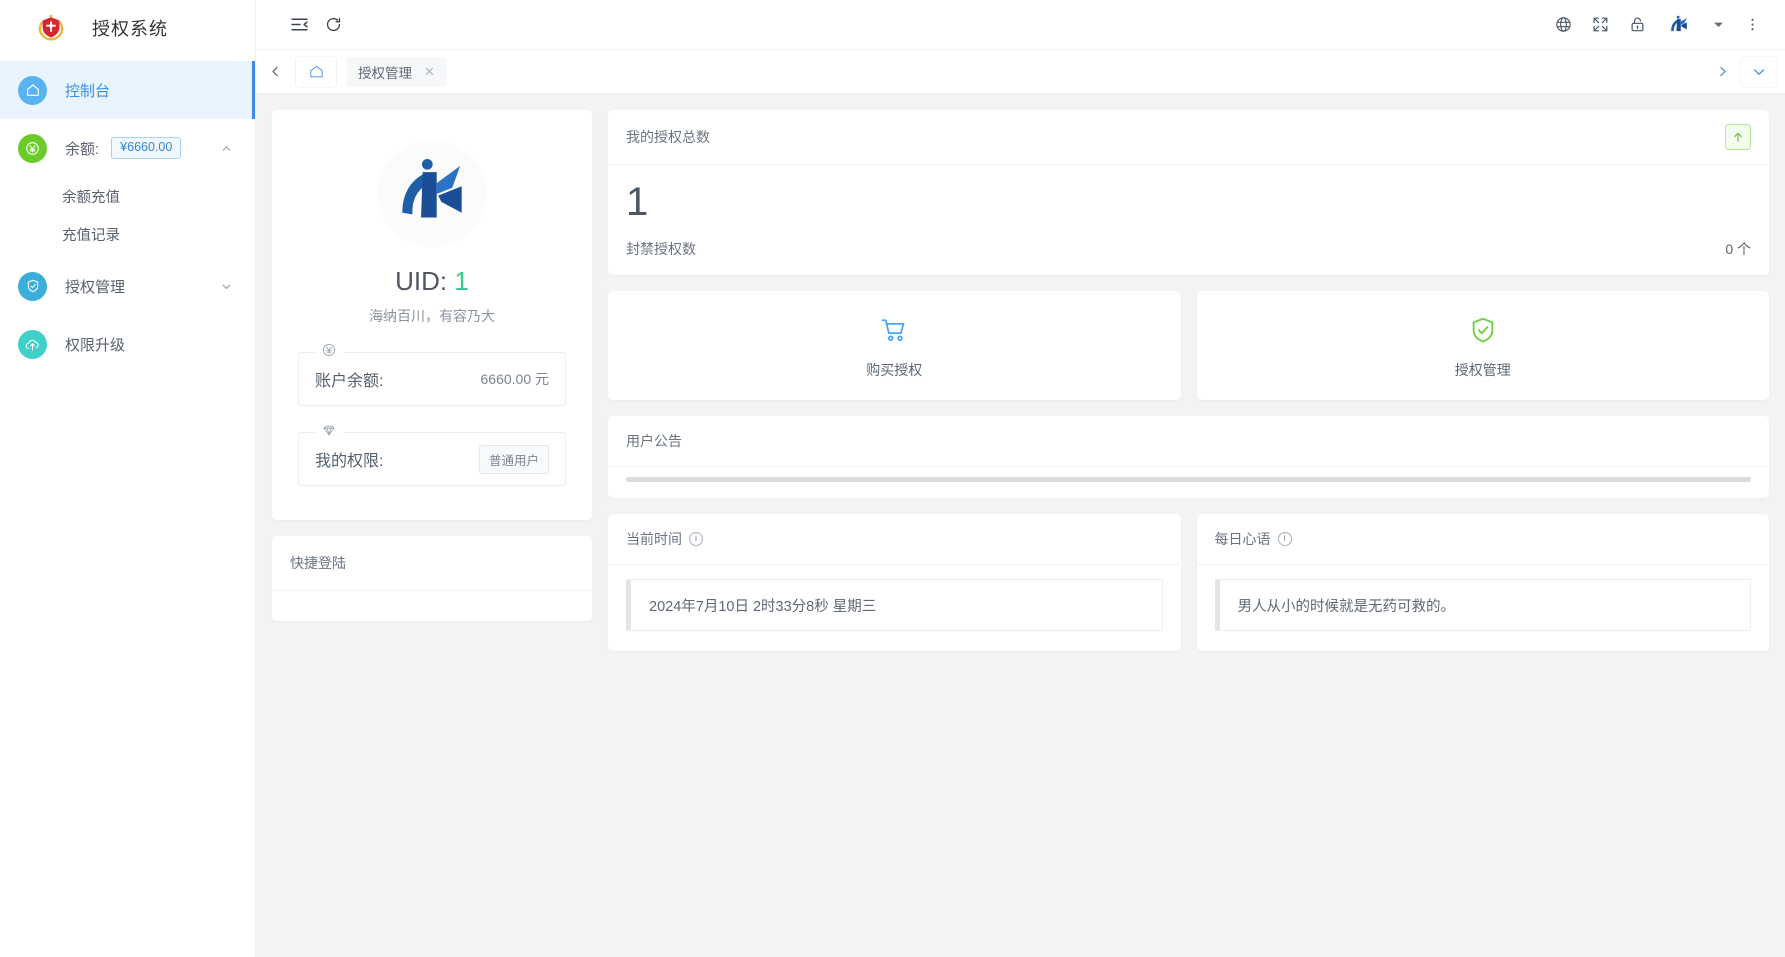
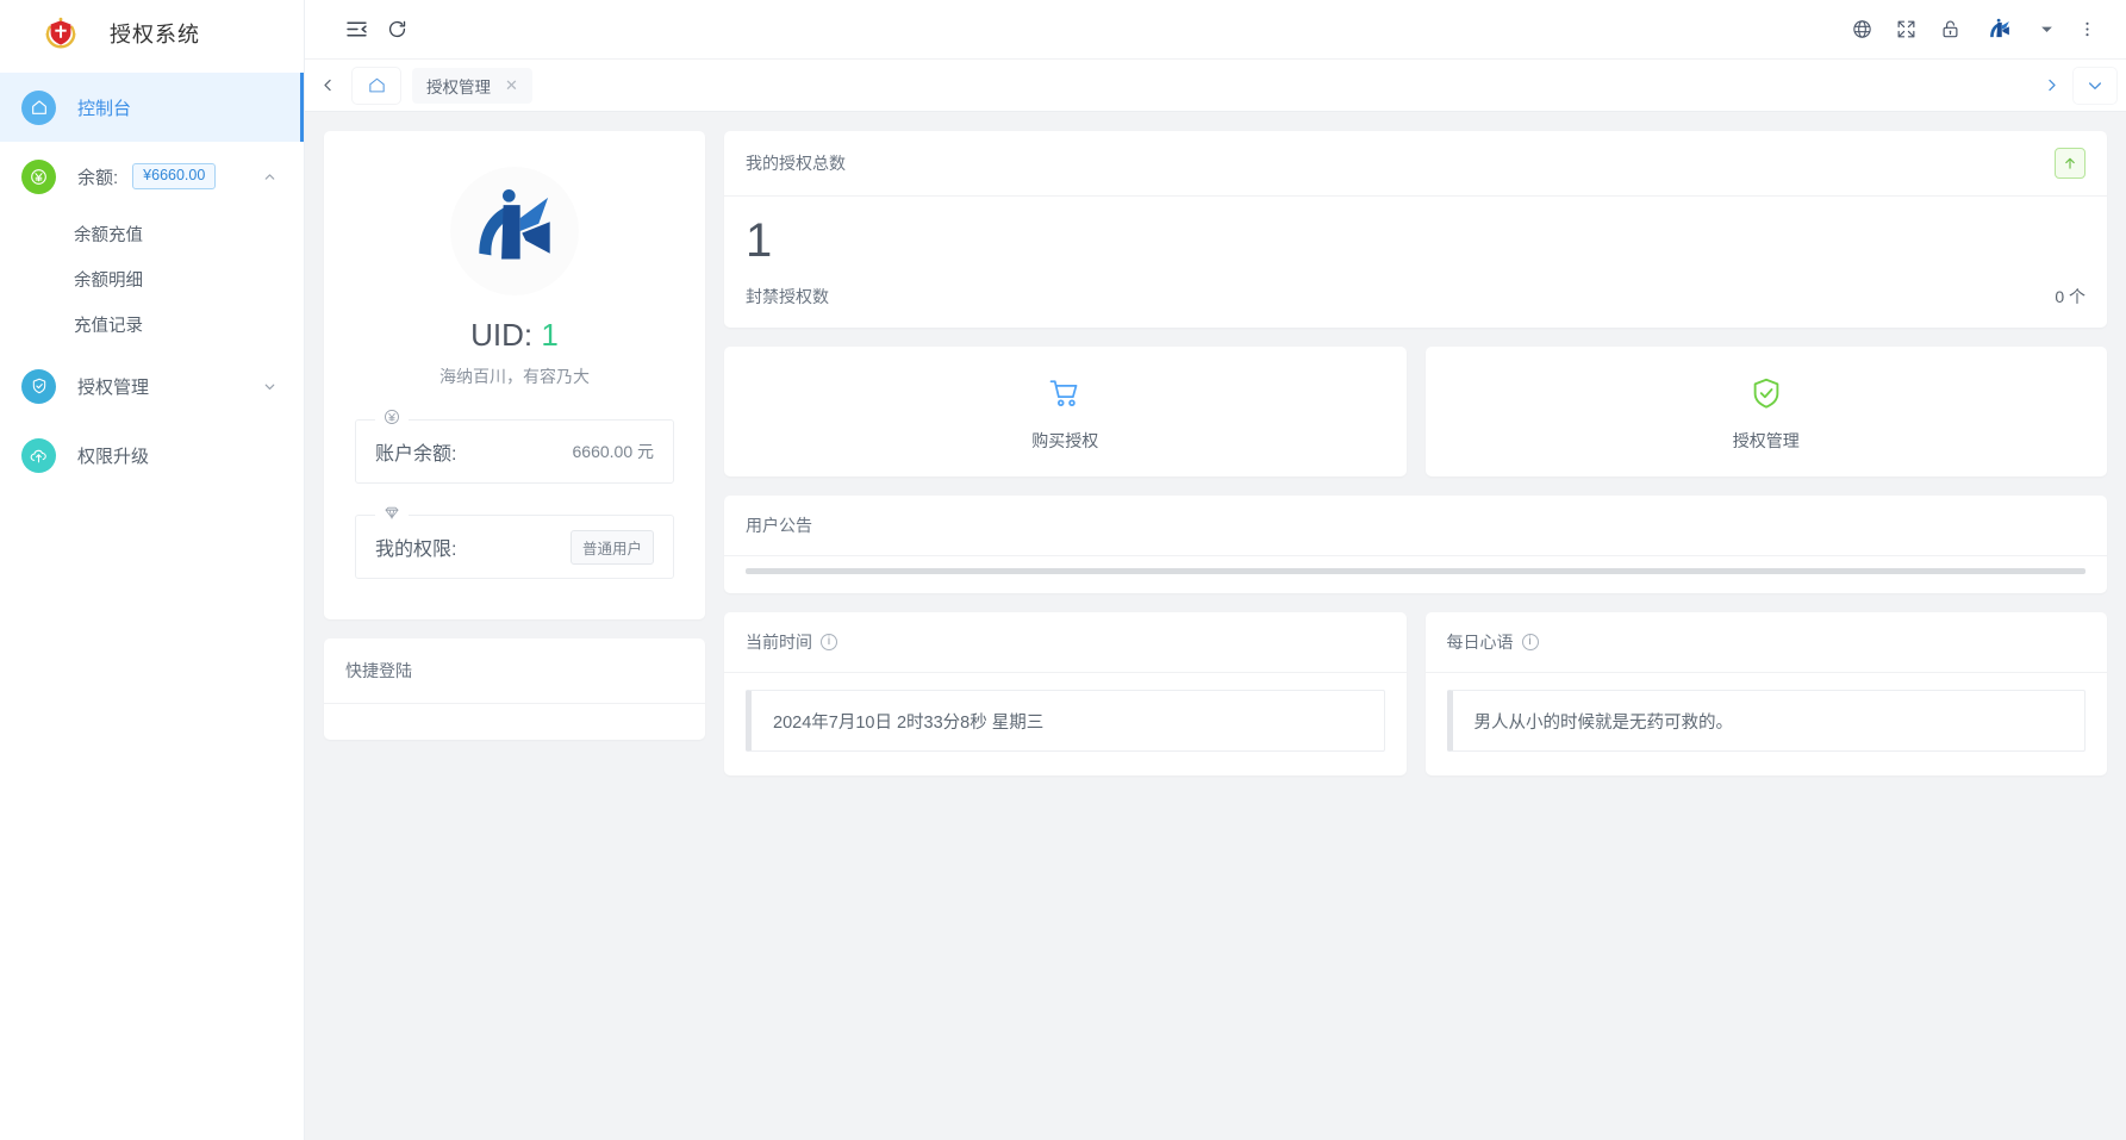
  授权系统
  控制台
  余额:
  ¥6660.00
  余额充值
+ 余额明细
  充值记录
  授权管理
  权限升级
  授权管理
  ✕
  UID: 1
  海纳百川，有容乃大
  账户余额:
  6660.00 元
  我的权限:
  普通用户
  快捷登陆
  我的授权总数
  1
  封禁授权数
  0 个
  购买授权
  授权管理
  用户公告
  当前时间
  i
  2024年7月10日 2时33分8秒 星期三
  每日心语
  i
  男人从小的时候就是无药可救的。
